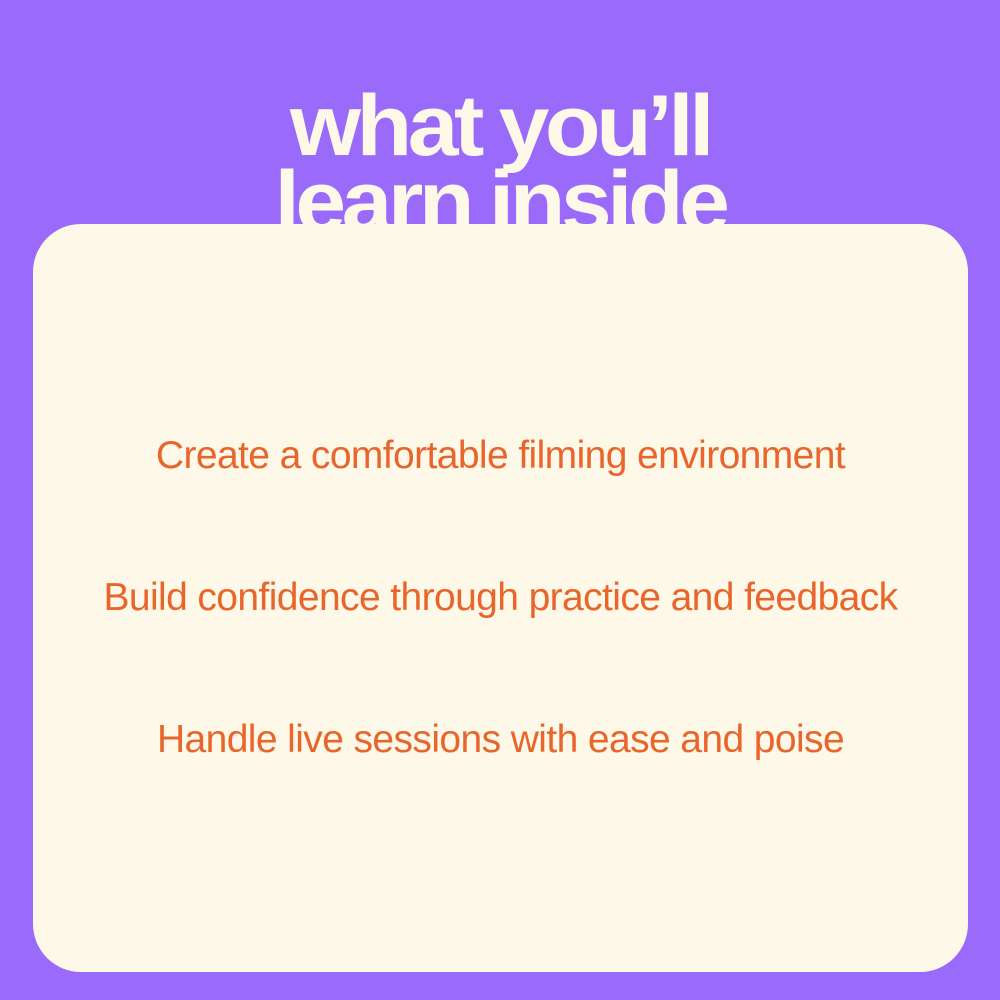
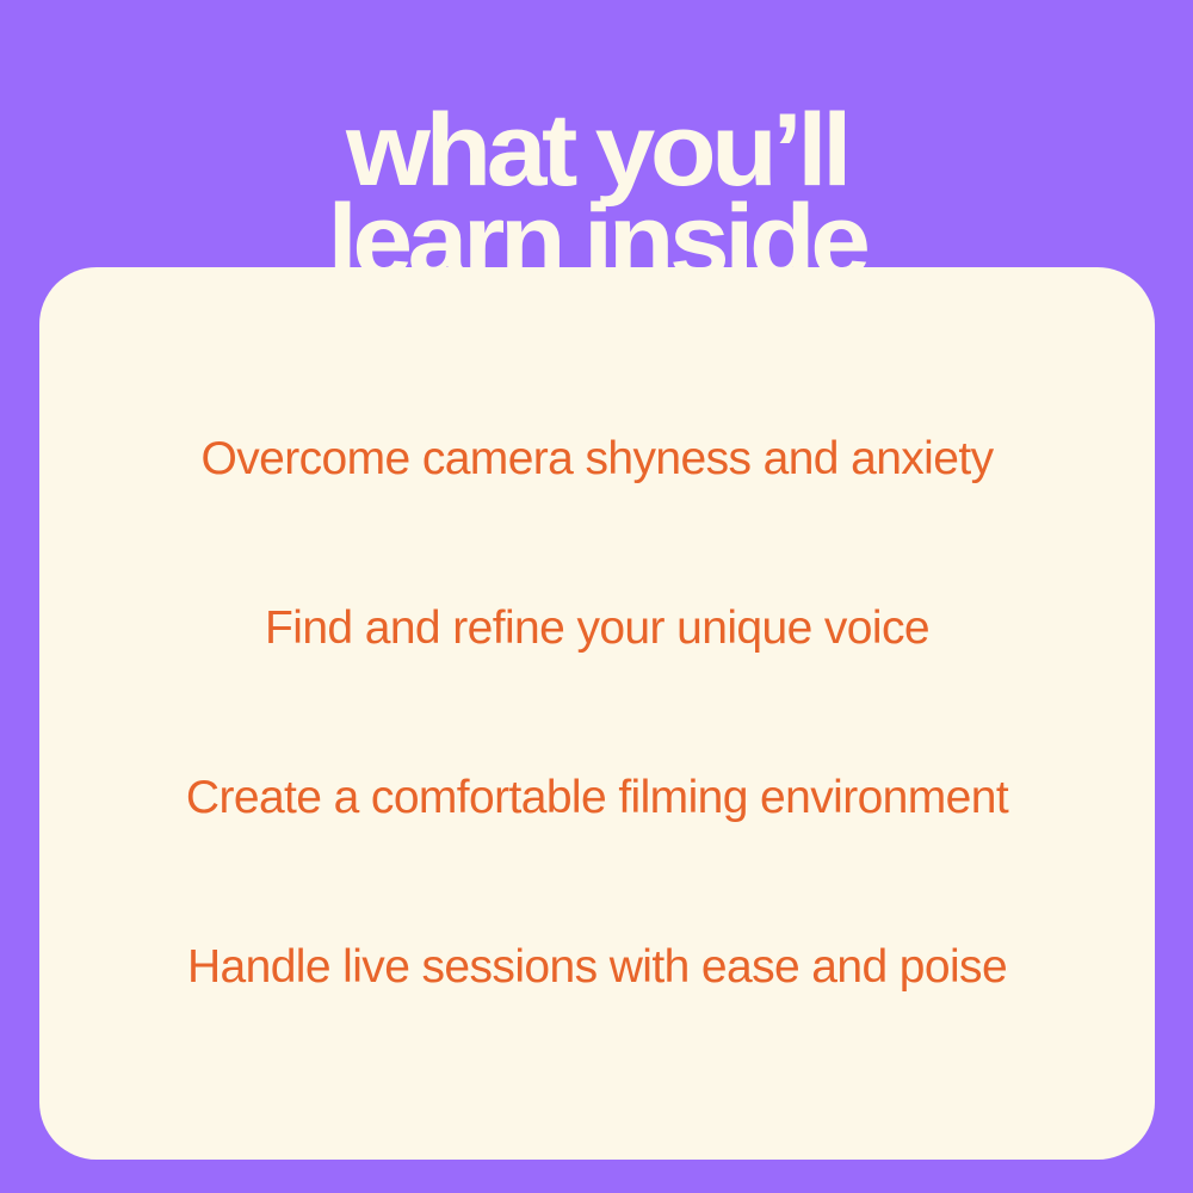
  what you’ll
  learn inside
+ Overcome camera shyness and anxiety
+ Find and refine your unique voice
  Create a comfortable filming environment
- Build confidence through practice and feedback
  Handle live sessions with ease and poise
